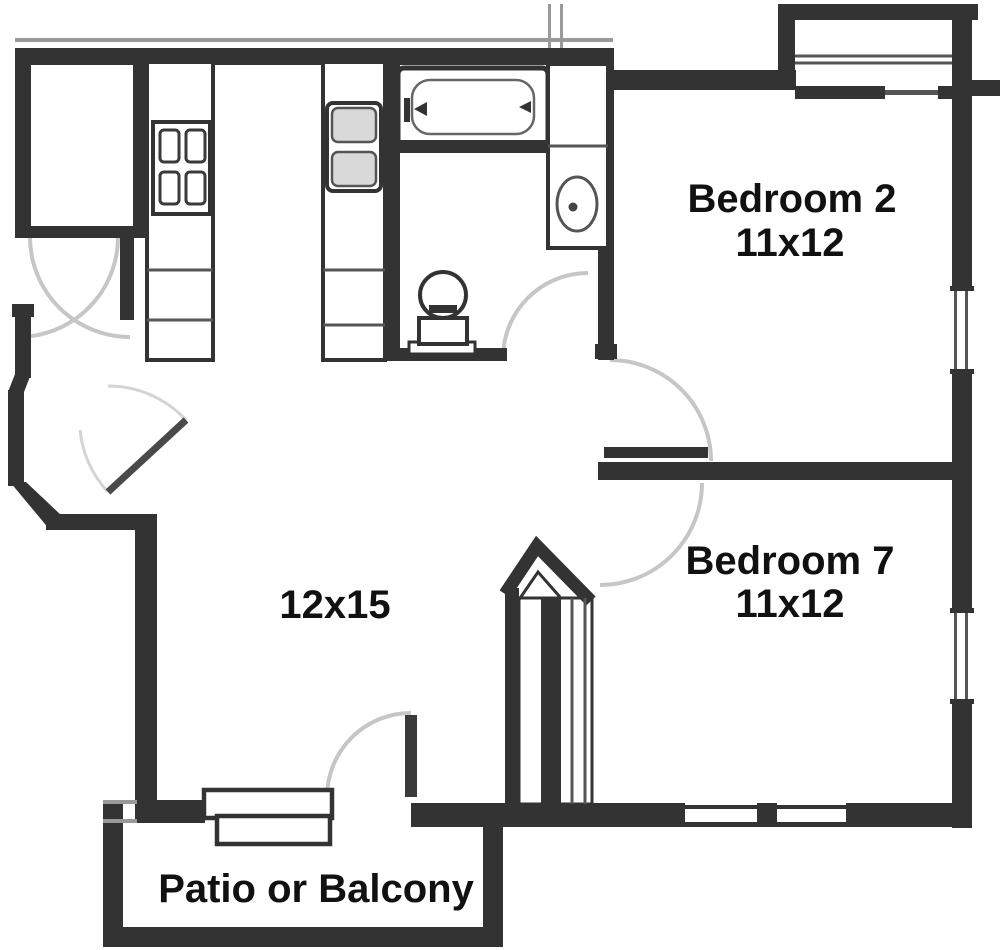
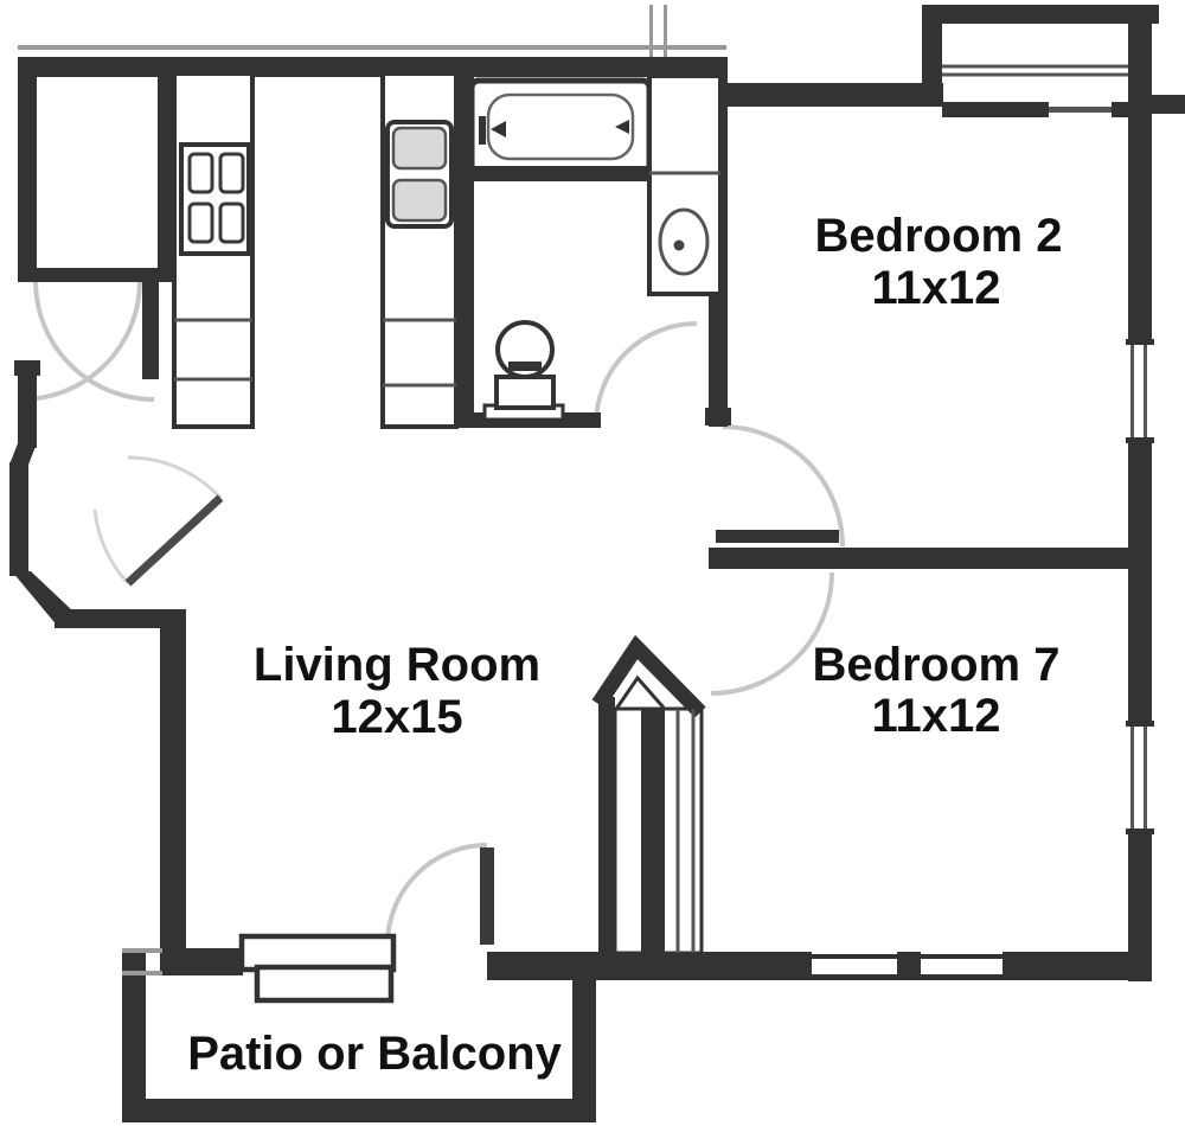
  Bedroom 2
  11x12
  Bedroom 7
  11x12
+ Living Room
  12x15
  Patio or Balcony
